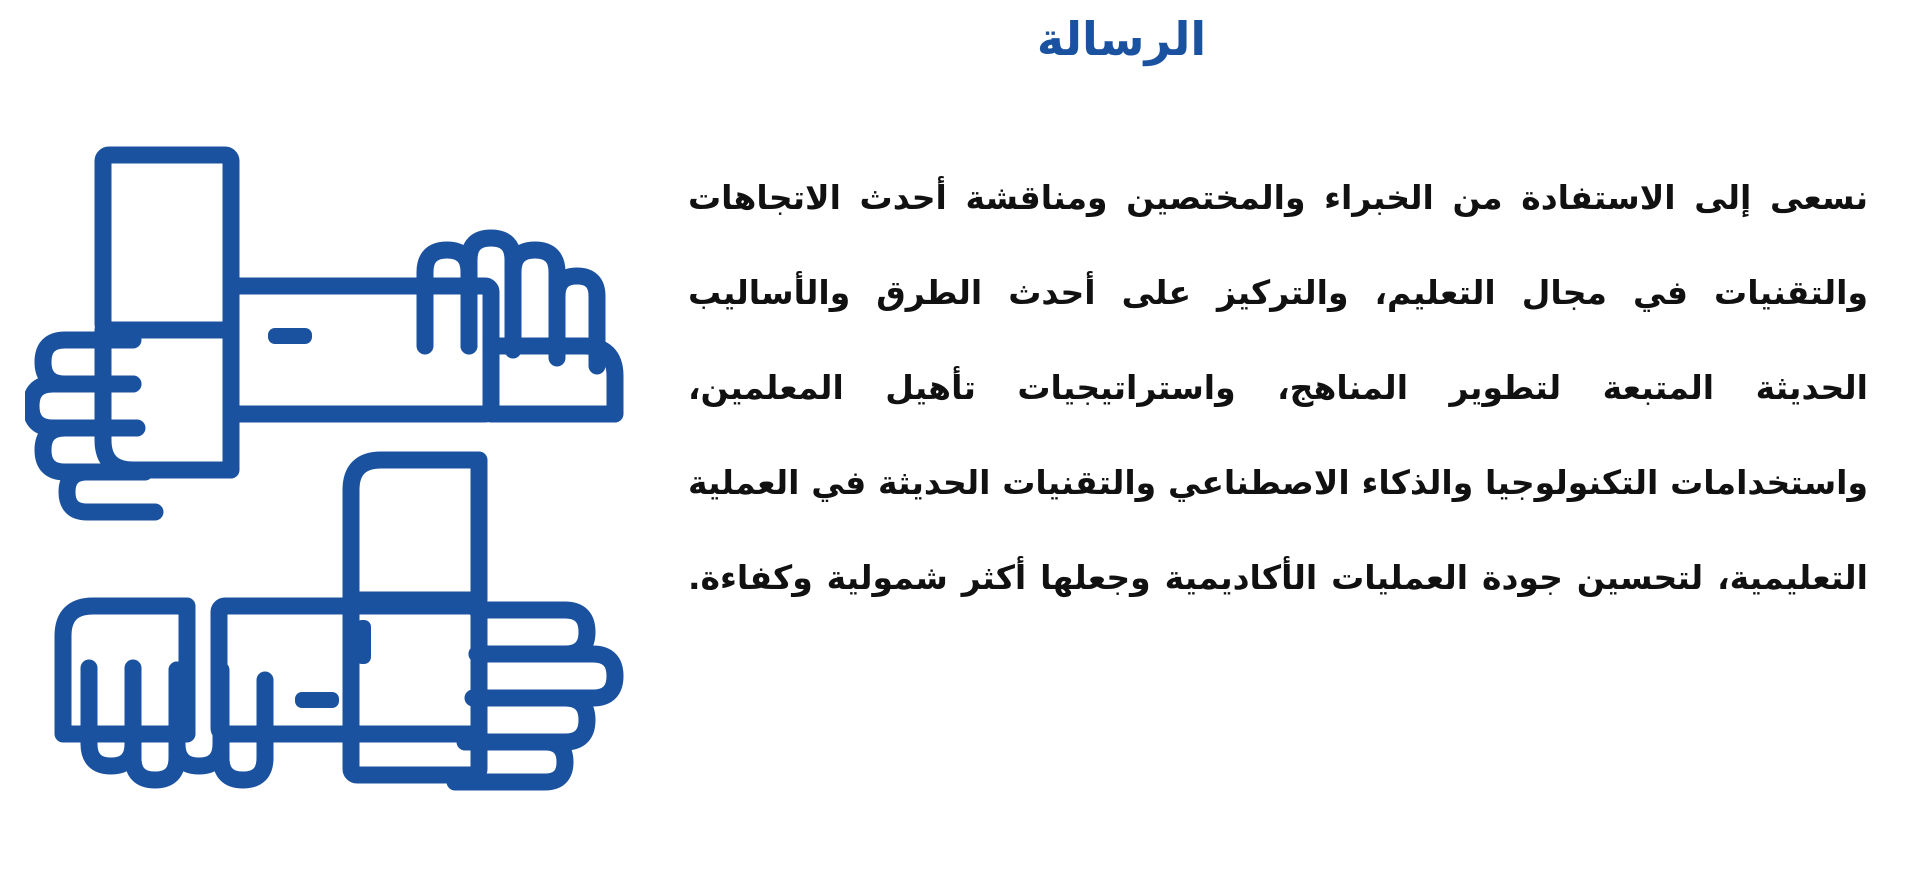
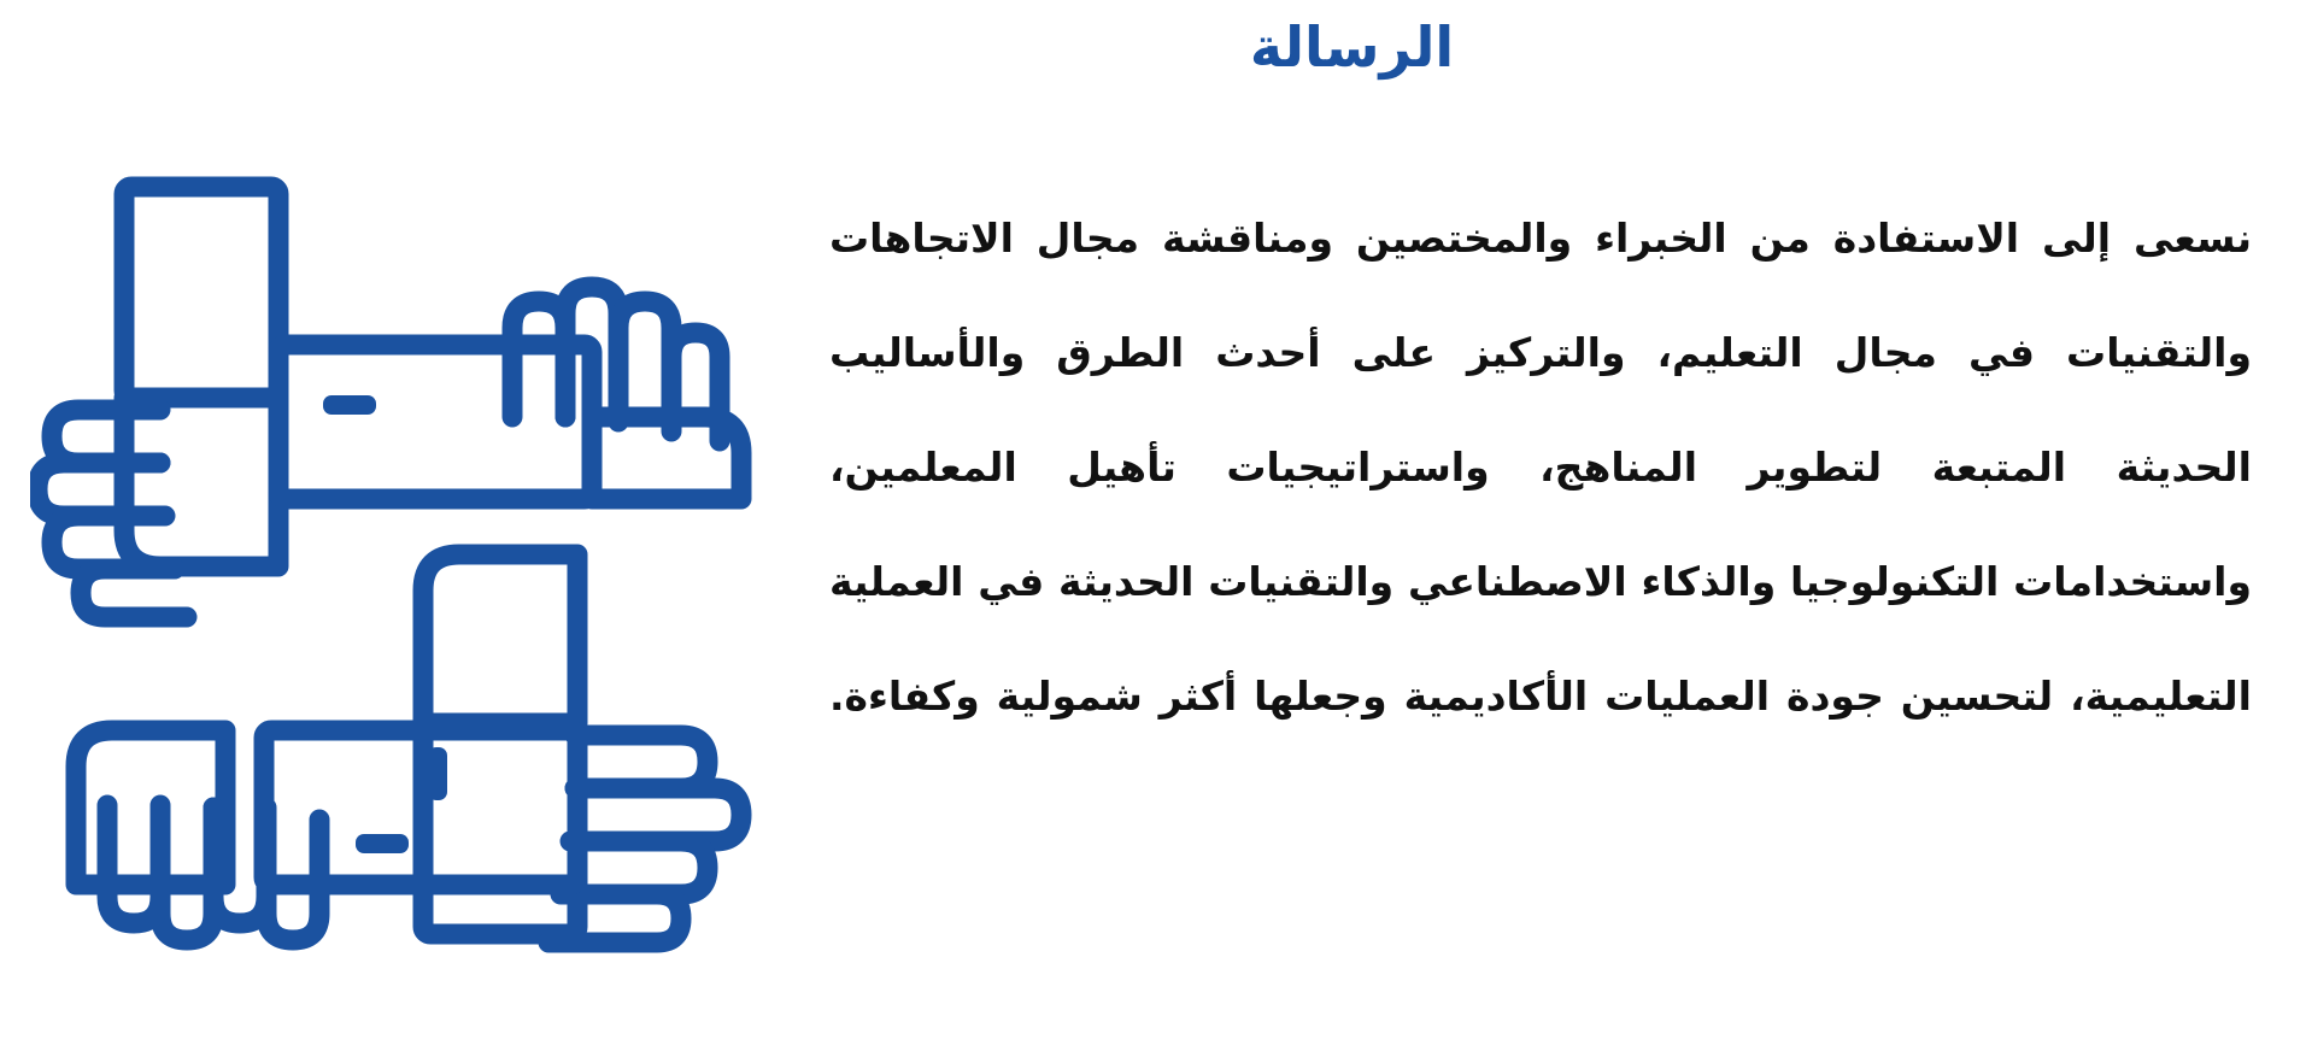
  الرسالة
- نسعى إلى الاستفادة من الخبراء والمختصين ومناقشة أحدث الاتجاهات والتقنيات في مجال التعليم، والتركيز على أحدث الطرق والأساليب الحديثة المتبعة لتطوير المناهج، واستراتيجيات تأهيل المعلمين، واستخدامات التكنولوجيا والذكاء الاصطناعي والتقنيات الحديثة في العملية التعليمية، لتحسين جودة العمليات الأكاديمية وجعلها أكثر شمولية وكفاءة.
+ نسعى إلى الاستفادة من الخبراء والمختصين ومناقشة مجال الاتجاهات والتقنيات في مجال التعليم، والتركيز على أحدث الطرق والأساليب الحديثة المتبعة لتطوير المناهج، واستراتيجيات تأهيل المعلمين، واستخدامات التكنولوجيا والذكاء الاصطناعي والتقنيات الحديثة في العملية التعليمية، لتحسين جودة العمليات الأكاديمية وجعلها أكثر شمولية وكفاءة.
